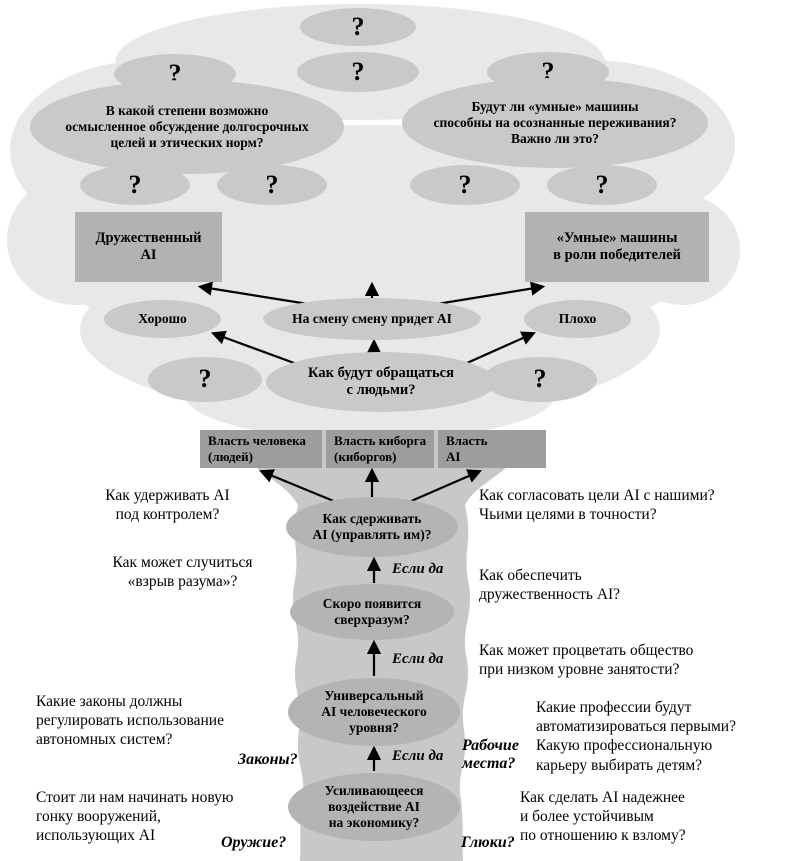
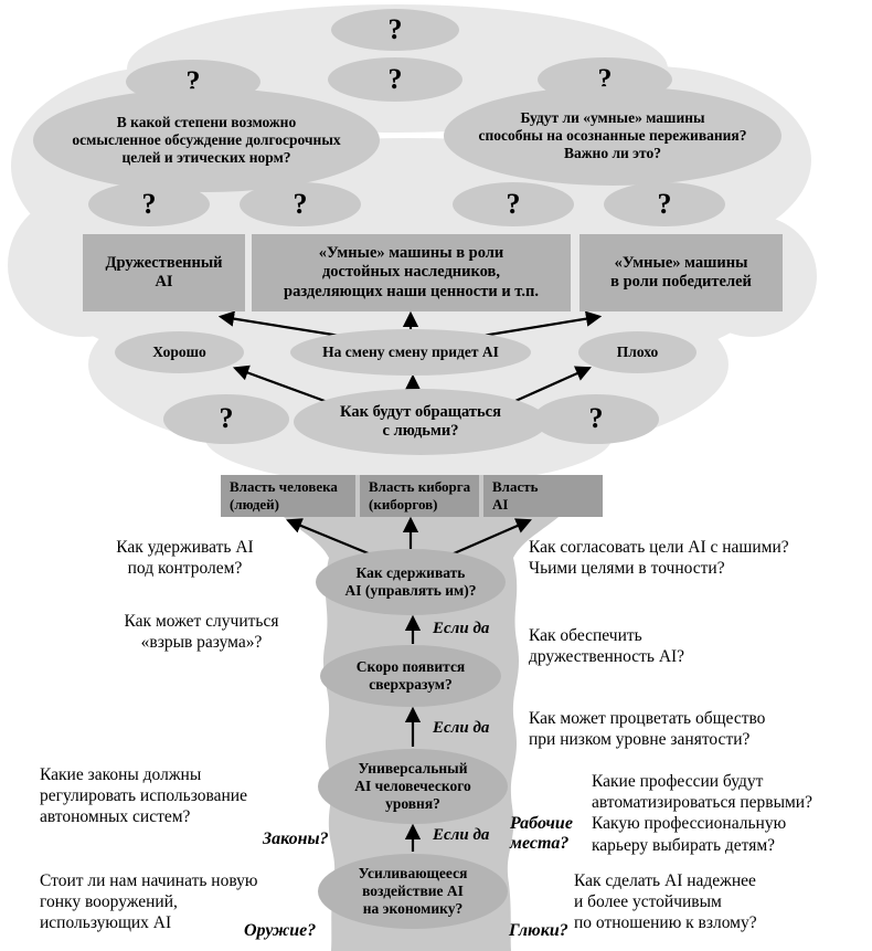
  ?
  ?
  ?
  ?
  ?
  ?
  ?
  ?
  ?
  ?
  В какой степени возможно
  осмысленное обсуждение долгосрочных
  целей и этических норм?
  Будут ли «умные» машины
  способны на осознанные переживания?
  Важно ли это?
  Дружественный
  AI
+ «Умные» машины в роли
+ достойных наследников,
+ разделяющих наши ценности и т.п.
  «Умные» машины
  в роли победителей
  Хорошо
  На смену смену придет AI
  Плохо
  Как будут обращаться
  с людьми?
  Власть человека
  (людей)
  Власть киборга
  (киборгов)
  Власть
  AI
  Как сдерживать
  AI (управлять им)?
  Скоро появится
  сверхразум?
  Универсальный
  AI человеческого
  уровня?
  Усиливающееся
  воздействие AI
  на экономику?
  Если да
  Если да
  Если да
  Как удерживать AI
  под контролем?
  Как может случиться
  «взрыв разума»?
  Какие законы должны
  регулировать использование
  автономных систем?
  Законы?
  Стоит ли нам начинать новую
  гонку вооружений,
  использующих AI
  Оружие?
  Как согласовать цели AI с нашими?
  Чьими целями в точности?
  Как обеспечить
  дружественность AI?
  Как может процветать общество
  при низком уровне занятости?
  Какие профессии будут
  автоматизироваться первыми?
  Какую профессиональную
  карьеру выбирать детям?
  Рабочие
  места?
  Как сделать AI надежнее
  и более устойчивым
  по отношению к взлому?
  Глюки?
